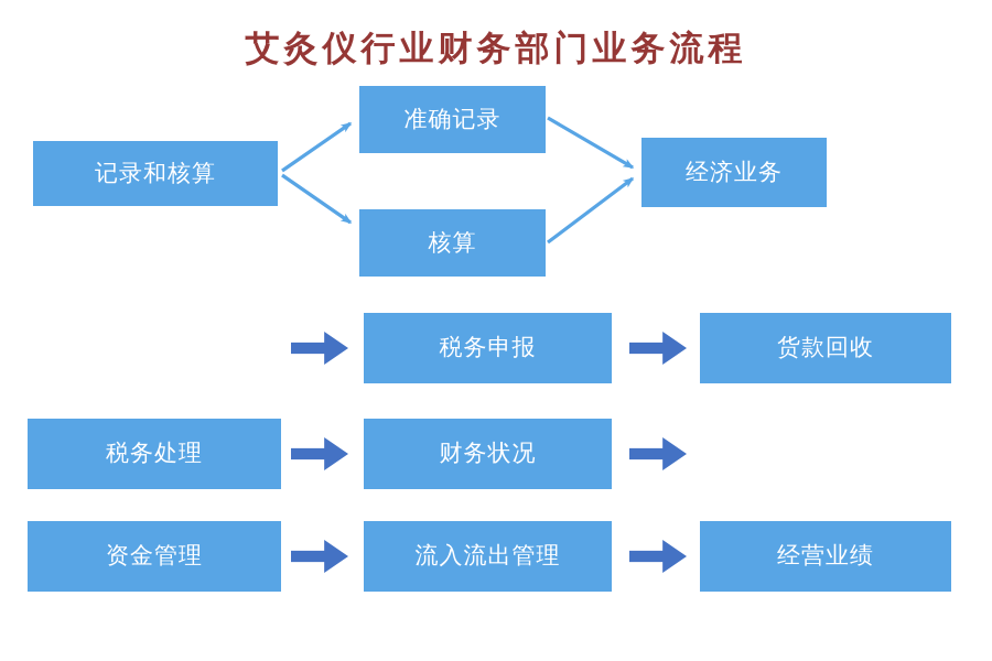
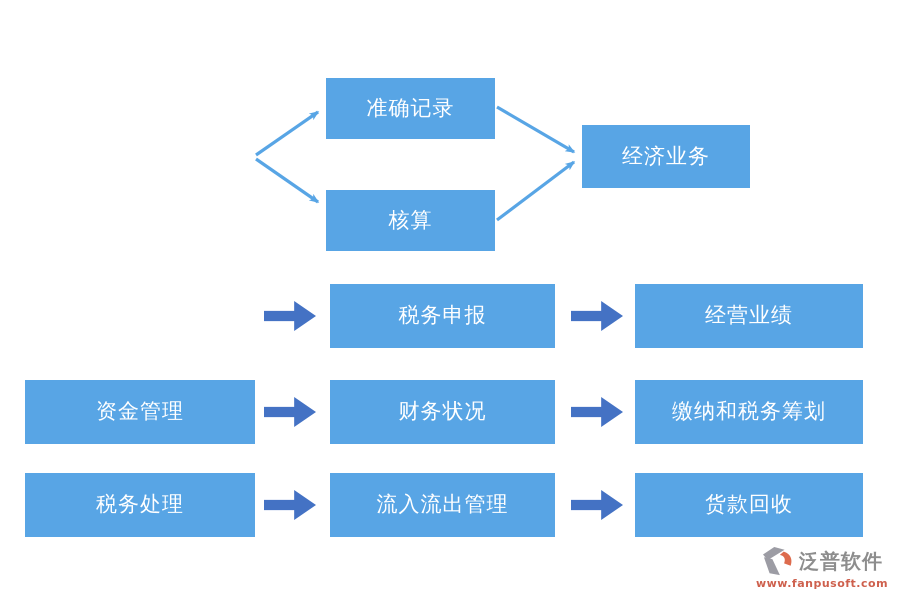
- 艾灸仪行业财务部门业务流程
- 记录和核算
  准确记录
  核算
  经济业务
  税务申报
- 货款回收
+ 经营业绩
- 税务处理
+ 资金管理
  财务状况
+ 缴纳和税务筹划
- 资金管理
+ 税务处理
  流入流出管理
- 经营业绩
+ 货款回收
+ 泛普软件
+ www.fanpusoft.com
